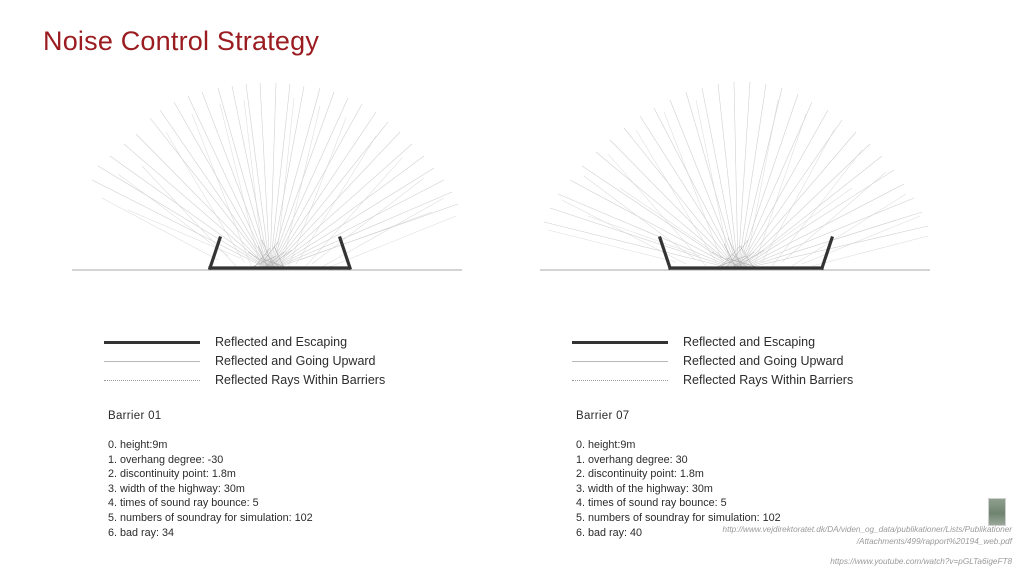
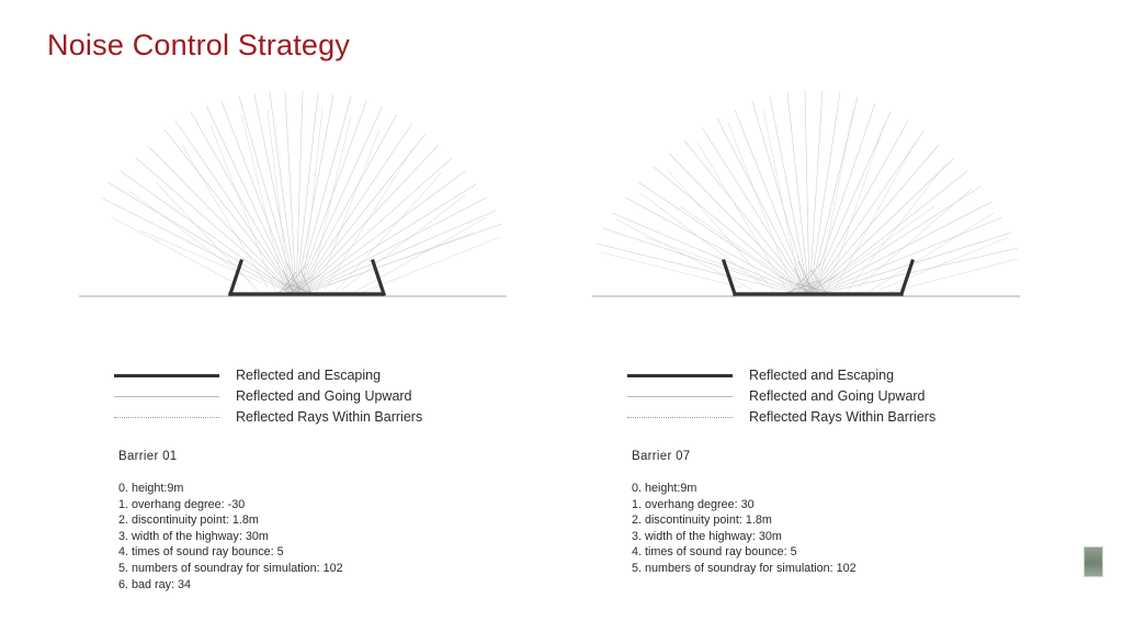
  Noise Control Strategy
  Reflected and Escaping
  Reflected and Going Upward
  Reflected Rays Within Barriers
  Barrier 01
  0. height:9m
  1. overhang degree: -30
  2. discontinuity point: 1.8m
  3. width of the highway: 30m
  4. times of sound ray bounce: 5
  5. numbers of soundray for simulation: 102
  6. bad ray: 34
  Reflected and Escaping
  Reflected and Going Upward
  Reflected Rays Within Barriers
  Barrier 07
  0. height:9m
  1. overhang degree: 30
  2. discontinuity point: 1.8m
  3. width of the highway: 30m
  4. times of sound ray bounce: 5
  5. numbers of soundray for simulation: 102
- 6. bad ray: 40
- http://www.vejdirektoratet.dk/DA/viden_og_data/publikationer/Lists/Publikationer
- /Attachments/499/rapport%20194_web.pdf
- https://www.youtube.com/watch?v=pGLTa6igeFT8
